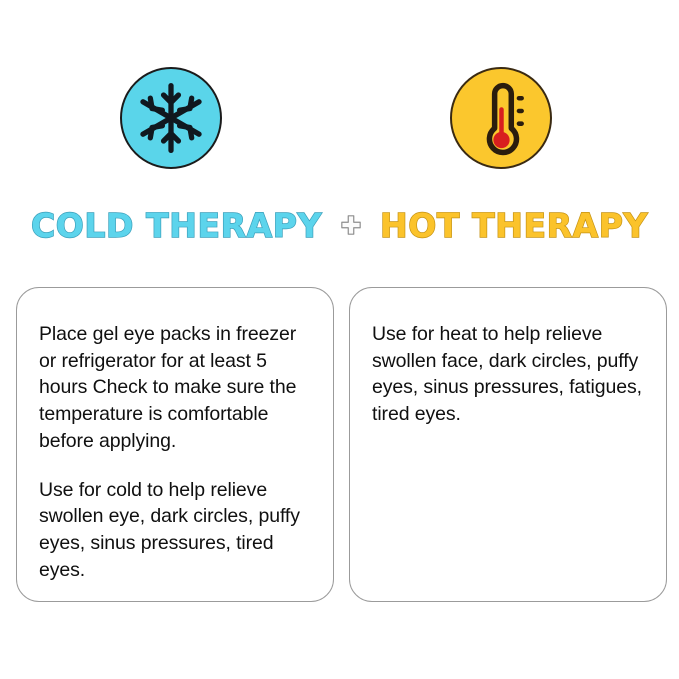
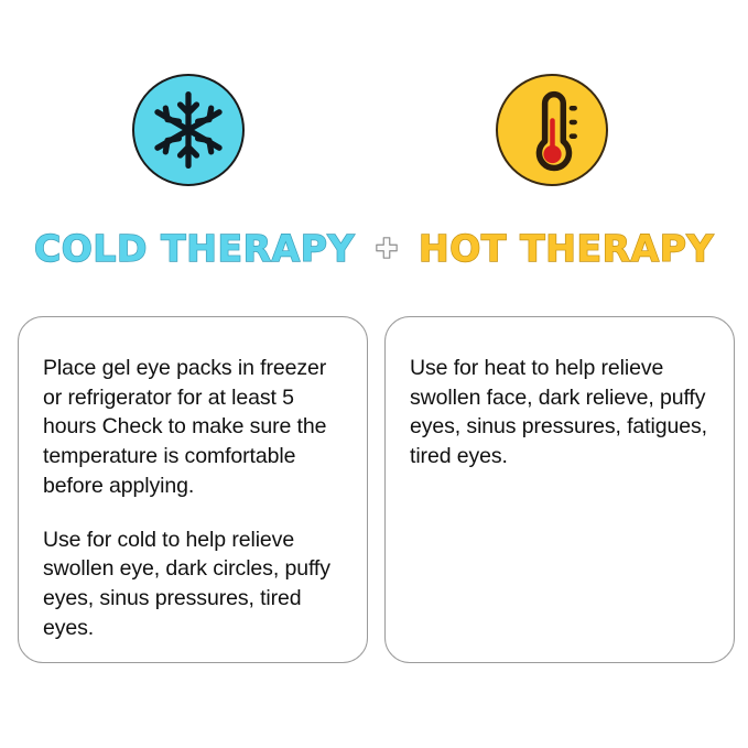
  COLD THERAPY
  HOT THERAPY
  Place gel eye packs in freezer or refrigerator for at least 5 hours Check to make sure the temperature is comfortable before applying.
  Use for cold to help relieve swollen eye, dark circles, puffy eyes, sinus pressures, tired eyes.
- Use for heat to help relieve swollen face, dark circles, puffy eyes, sinus pressures, fatigues, tired eyes.
+ Use for heat to help relieve swollen face, dark relieve, puffy eyes, sinus pressures, fatigues, tired eyes.
